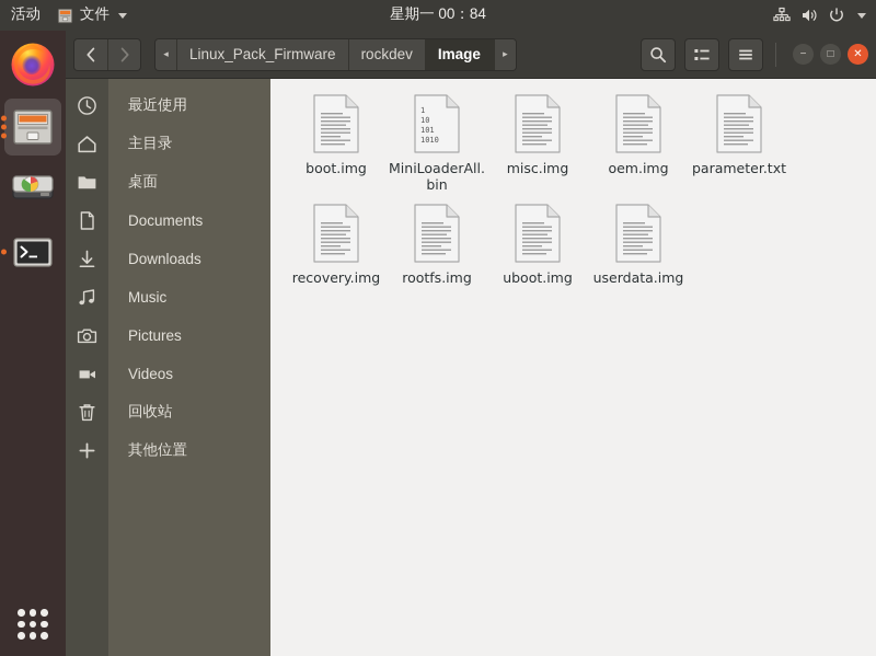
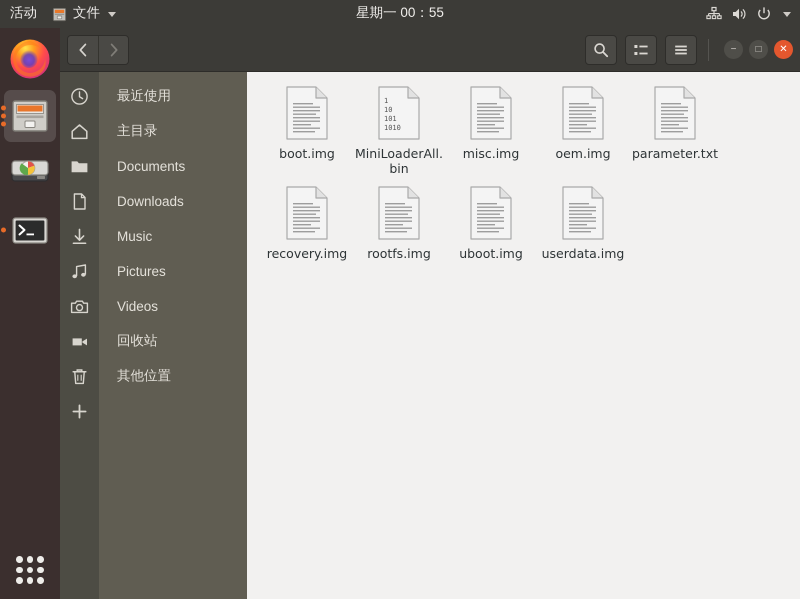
  活动
  文件
- 星期一 00：84
+ 星期一 00：55
- ◂
- Linux_Pack_Firmware
- rockdev
- Image
- ▸
  −
  □
  ✕
  最近使用
  主目录
- 桌面
  Documents
  Downloads
  Music
  Pictures
  Videos
  回收站
  其他位置
  boot.img
  1
  10
  101
  1010
  MiniLoaderAll.bin
  misc.img
  oem.img
  parameter.txt
  recovery.img
  rootfs.img
  uboot.img
  userdata.img
